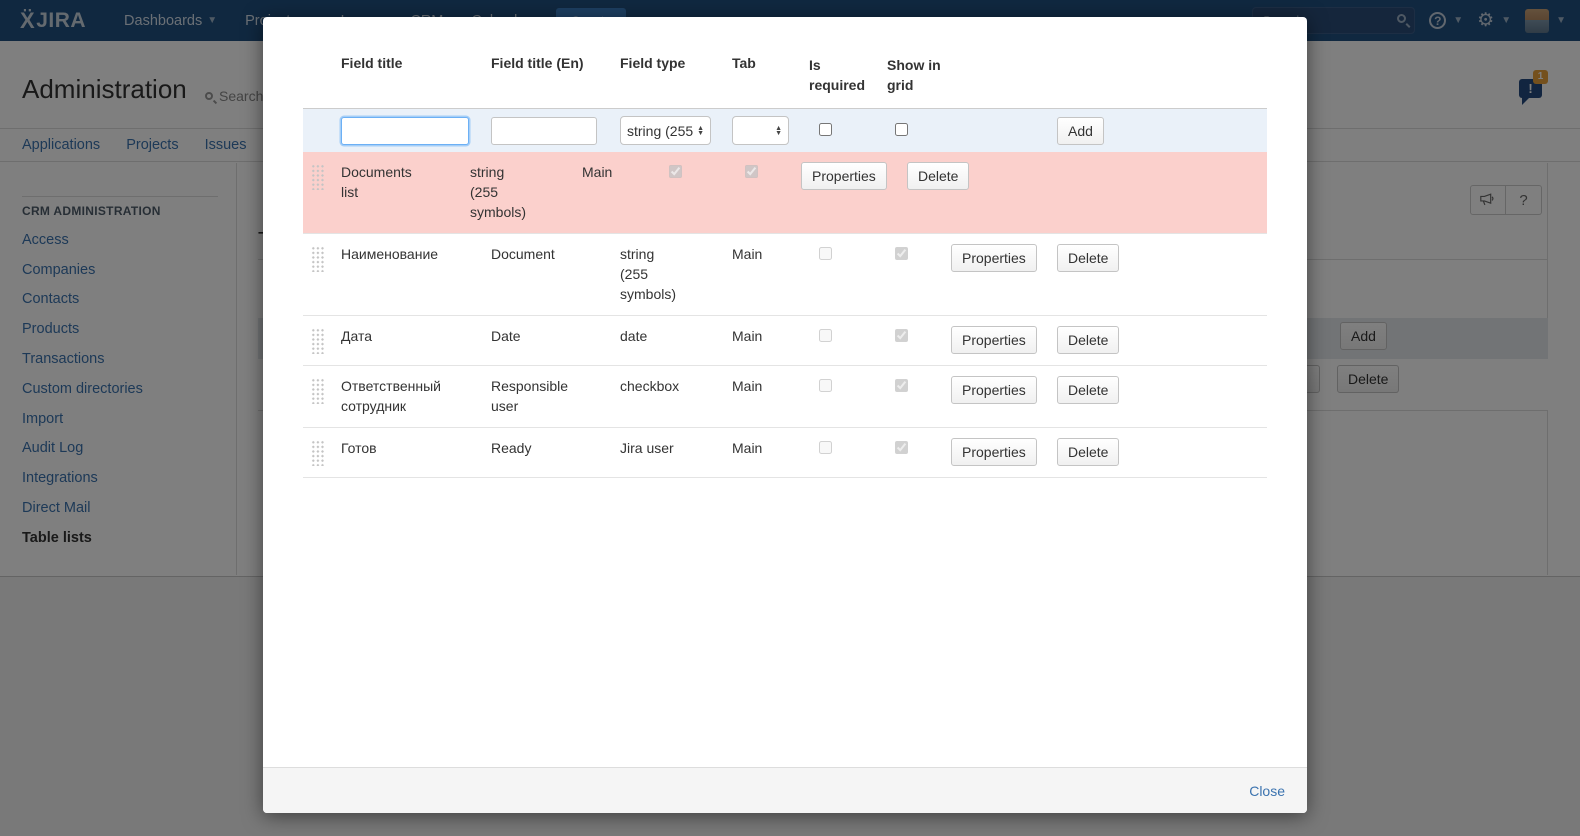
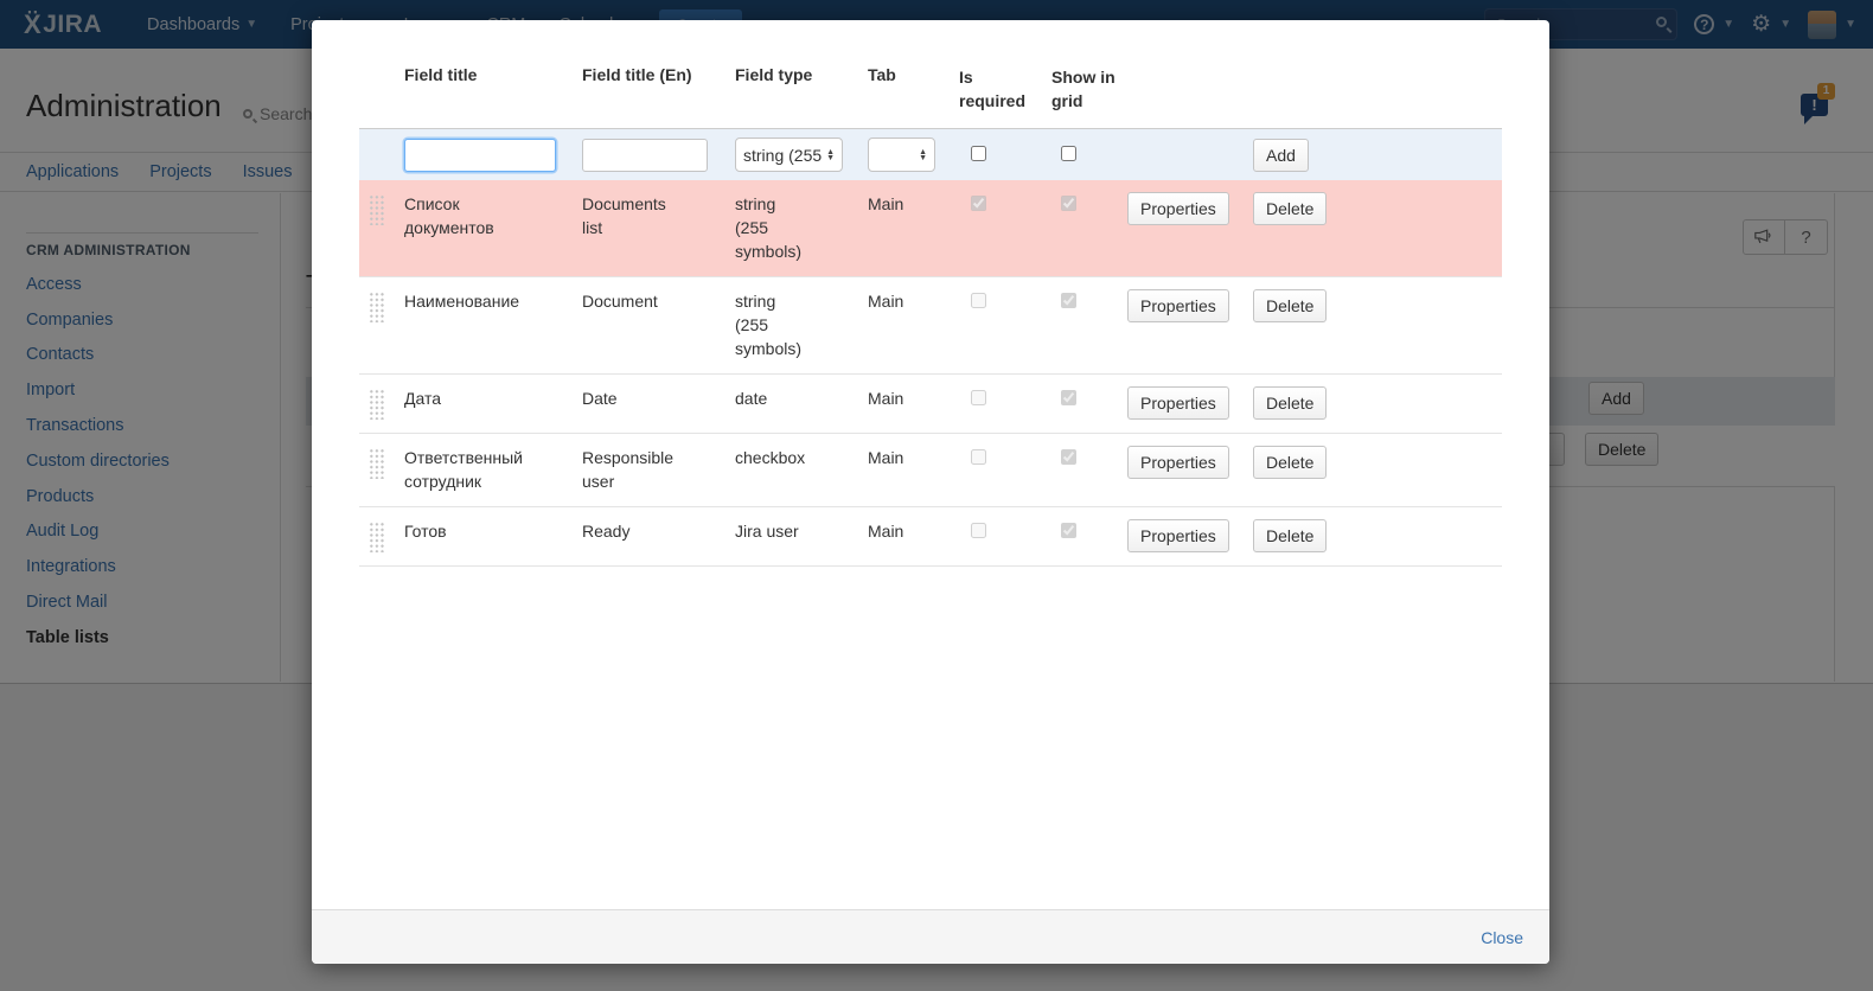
  Ẍ
  JIRA
  Dashboards
  ▼
  ?
  ▼
  ⚙
  ▼
  ▼
  Administration
  Search
  !
  1
  Applications
  Projects
  Issues
  CRM ADMINISTRATION
  Access
  Companies
  Contacts
- Products
+ Import
  Transactions
  Custom directories
- Import
+ Products
  Audit Log
  Integrations
  Direct Mail
  Table lists
  ?
  Add
  Delete
  Field title
  Field title (En)
  Field type
  Tab
  Is required
  Show in grid
  string (255
  Add
+ Список документов
  Documents list
  string (255 symbols)
  Main
  Properties
  Delete
  Наименование
  Document
  string (255 symbols)
  Main
  Properties
  Delete
  Дата
  Date
  date
  Main
  Properties
  Delete
  Ответственный сотрудник
  Responsible user
  checkbox
  Main
  Properties
  Delete
  Готов
  Ready
  Jira user
  Main
  Properties
  Delete
  Close
